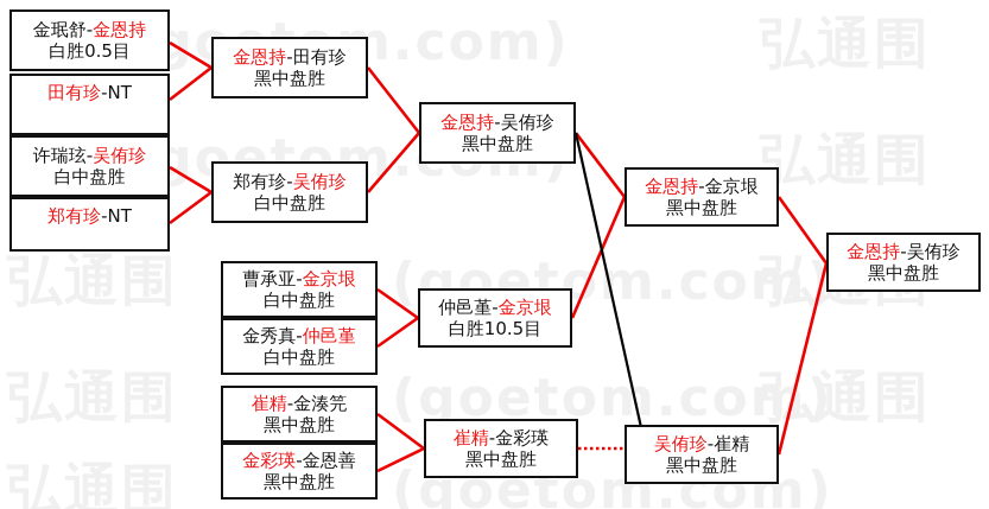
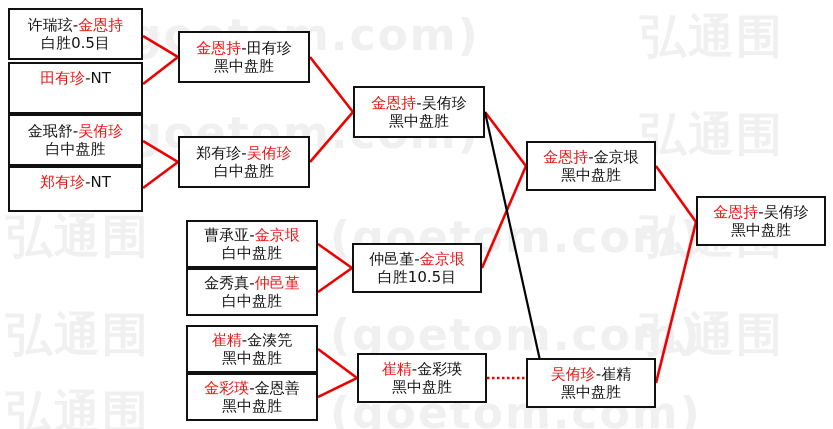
  弘通围
  弘通围
  (goetom.com)
  (goetom.com)
  弘通围
  (goetom.com)
- 金珉舒-金恩持
+ 许瑞玹-金恩持
  白胜0.5目
  田有珍-NT
- 许瑞玹-吴侑珍
+ 金珉舒-吴侑珍
  白中盘胜
  郑有珍-NT
  金恩持-田有珍
  黑中盘胜
  郑有珍-吴侑珍
  白中盘胜
  金恩持-吴侑珍
  黑中盘胜
  曹承亚-金京垠
  白中盘胜
  金秀真-仲邑堇
  白中盘胜
  仲邑堇-金京垠
  白胜10.5目
  崔精-金湊笎
  黑中盘胜
  金彩瑛-金恩善
  黑中盘胜
  崔精-金彩瑛
  黑中盘胜
  金恩持-金京垠
  黑中盘胜
  吴侑珍-崔精
  黑中盘胜
  金恩持-吴侑珍
  黑中盘胜
